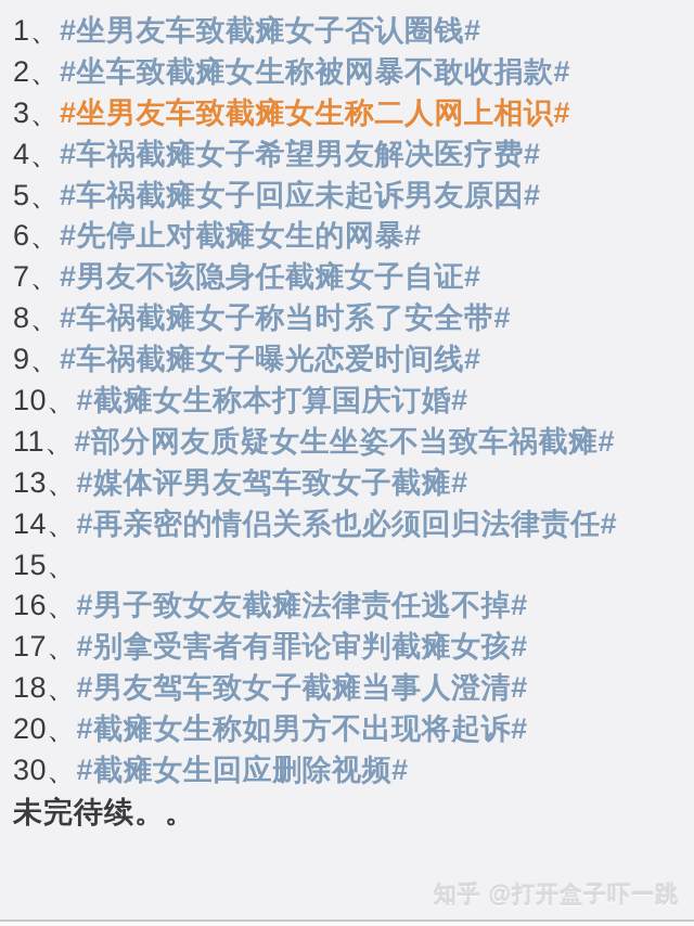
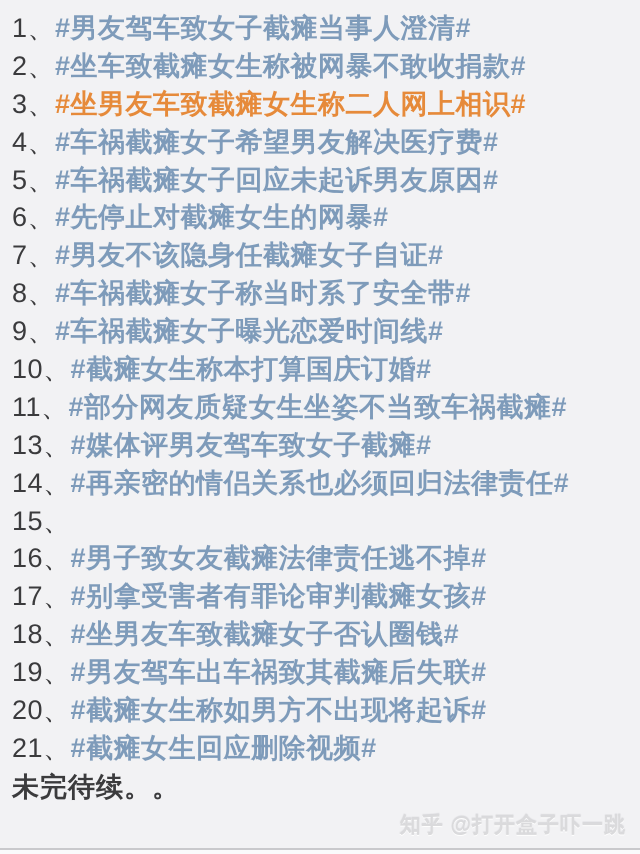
  1、
- #坐男友车致截瘫女子否认圈钱#
+ #男友驾车致女子截瘫当事人澄清#
  2、
  #坐车致截瘫女生称被网暴不敢收捐款#
  3、
  #坐男友车致截瘫女生称二人网上相识#
  4、
  #车祸截瘫女子希望男友解决医疗费#
  5、
  #车祸截瘫女子回应未起诉男友原因#
  6、
  #先停止对截瘫女生的网暴#
  7、
  #男友不该隐身任截瘫女子自证#
  8、
  #车祸截瘫女子称当时系了安全带#
  9、
  #车祸截瘫女子曝光恋爱时间线#
  10、
  #截瘫女生称本打算国庆订婚#
  11、
  #部分网友质疑女生坐姿不当致车祸截瘫#
  13、
  #媒体评男友驾车致女子截瘫#
  14、
  #再亲密的情侣关系也必须回归法律责任#
  15、
  16、
  #男子致女友截瘫法律责任逃不掉#
  17、
  #别拿受害者有罪论审判截瘫女孩#
  18、
- #男友驾车致女子截瘫当事人澄清#
+ #坐男友车致截瘫女子否认圈钱#
+ 19、
+ #男友驾车出车祸致其截瘫后失联#
  20、
  #截瘫女生称如男方不出现将起诉#
- 30、
+ 21、
  #截瘫女生回应删除视频#
  未完待续。。
  知乎 @打开盒子吓一跳
